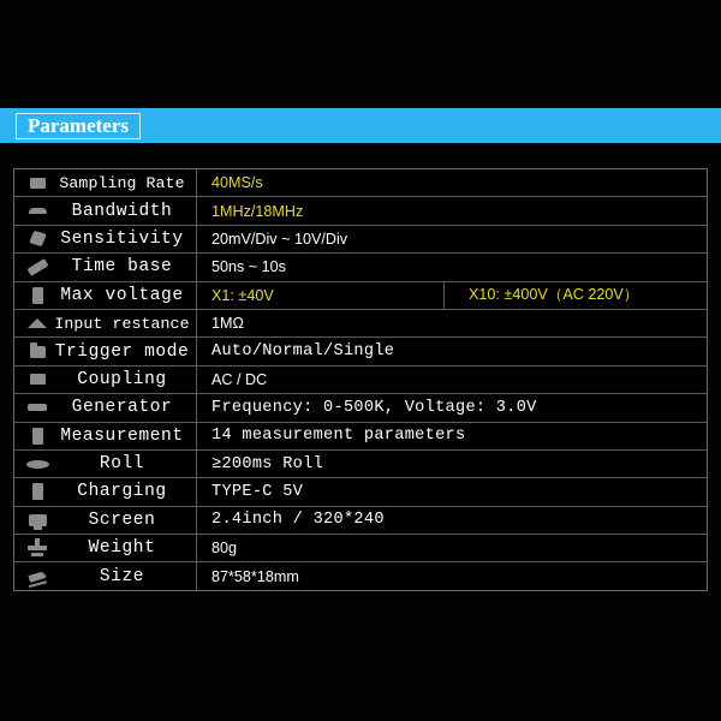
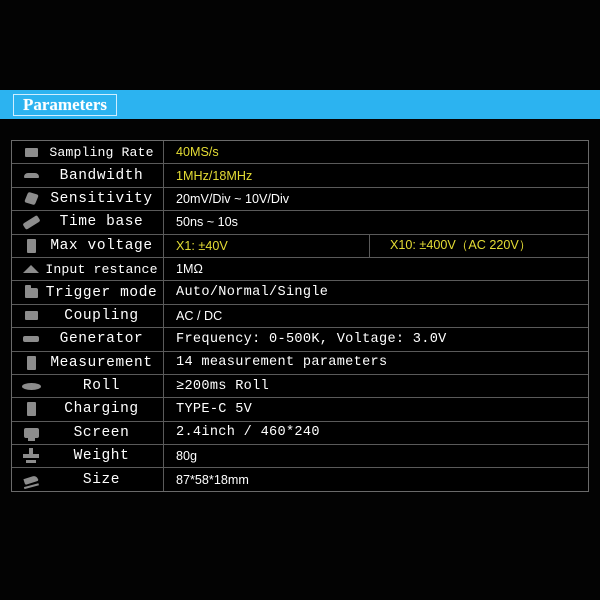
  Parameters
  Sampling Rate
  40MS/s
  Bandwidth
  1MHz/18MHz
  Sensitivity
  20mV/Div ~ 10V/Div
  Time base
  50ns ~ 10s
  Max voltage
  X1: ±40V
  X10: ±400V（AC 220V）
  Input restance
  1MΩ
  Trigger mode
  Auto/Normal/Single
  Coupling
  AC / DC
  Generator
  Frequency: 0-500K, Voltage: 3.0V
  Measurement
  14 measurement parameters
  Roll
  ≥200ms Roll
  Charging
  TYPE-C 5V
  Screen
- 2.4inch / 320*240
+ 2.4inch / 460*240
  Weight
  80g
  Size
  87*58*18mm
